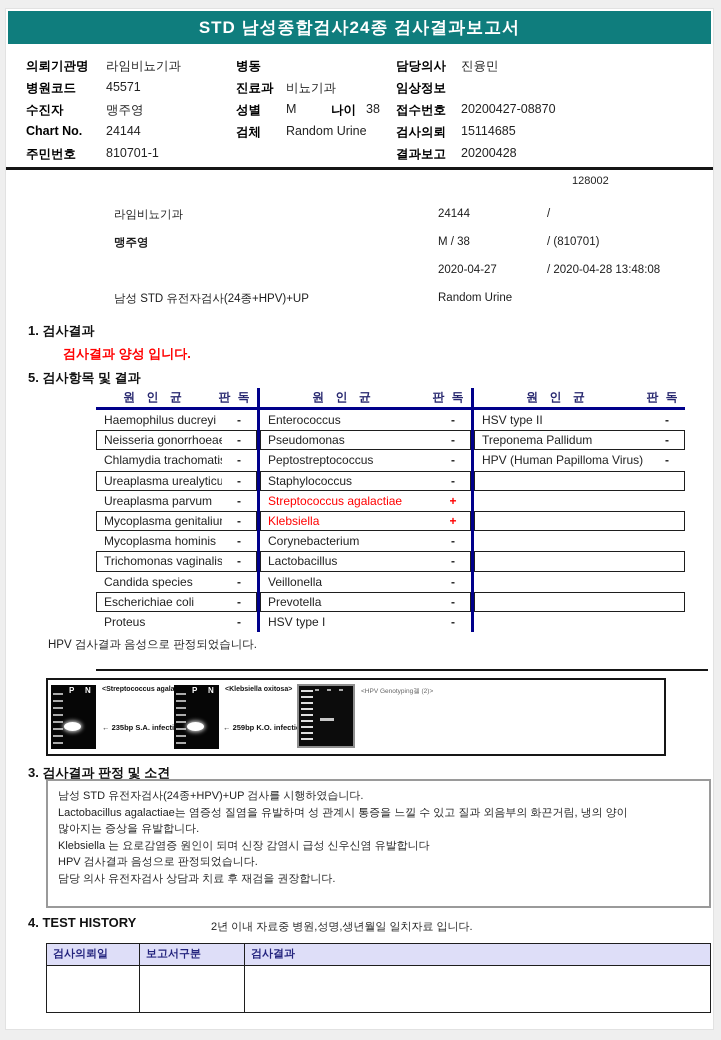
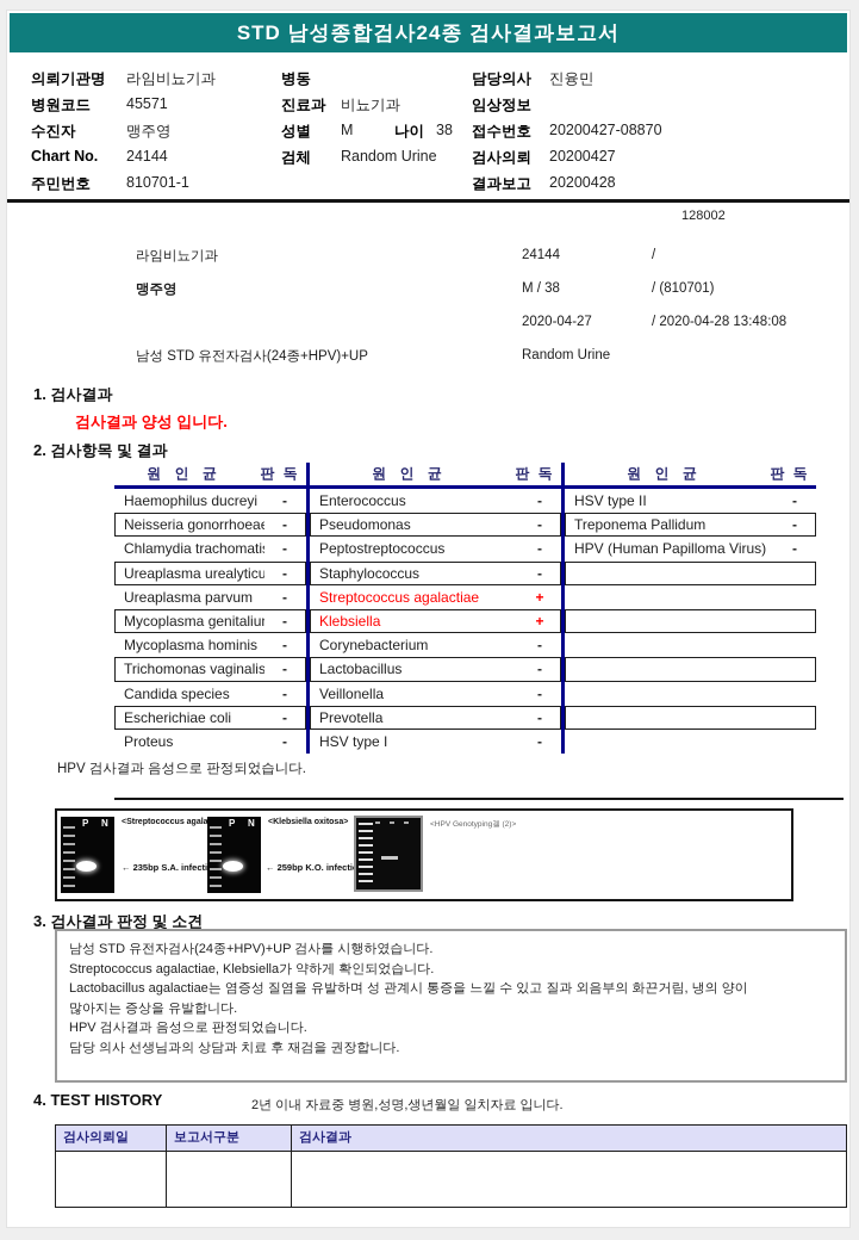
  STD 남성종합검사24종 검사결과보고서
  의뢰기관명
  라임비뇨기과
  병원코드
  45571
  수진자
  맹주영
  Chart No.
  24144
  주민번호
  810701-1
  병동
  진료과
  비뇨기과
  성별
  M
  나이
  38
  검체
  Random Urine
  담당의사
  진융민
  임상정보
  접수번호
  20200427-08870
  검사의뢰
- 15114685
+ 20200427
  결과보고
  20200428
  128002
  라임비뇨기과
  24144
  /
  맹주영
  M / 38
  / (810701)
  2020-04-27
  / 2020-04-28 13:48:08
  남성 STD 유전자검사(24종+HPV)+UP
  Random Urine
  1. 검사결과
  검사결과 양성 입니다.
- 5. 검사항목 및 결과
+ 2. 검사항목 및 결과
  원 인 균
  판 독
  Haemophilus ducreyi
  -
  Neisseria gonorrhoea
  -
  Chlamydia trachomati
  -
  Ureaplasma urealyticu
  -
  Ureaplasma parvum
  -
  Mycoplasma genitaliu
  -
  Mycoplasma hominis
  -
  Trichomonas vaginalis
  -
  Candida species
  -
  Escherichiae coli
  -
  Proteus
  -
  원 인 균
  판 독
  Enterococcus
  -
  Pseudomonas
  -
  Peptostreptococcus
  -
  Staphylococcus
  -
  Streptococcus agalactiae
  +
  Klebsiella
  +
  Corynebacterium
  -
  Lactobacillus
  -
  Veillonella
  -
  Prevotella
  -
  HSV type I
  -
  원 인 균
  판 독
  HSV type II
  -
  Treponema Pallidum
  -
  HPV (Human Papilloma Virus)
  -
  HPV 검사결과 음성으로 판정되었습니다.
  P
  N
  ← 235bp S.A. infect
  P
  N
  ← 259bp K.O. infecti
  3. 검사결과 판정 및 소견
  남성 STD 유전자검사(24종+HPV)+UP 검사를 시행하였습니다.
+ Streptococcus agalactiae, Klebsiella가 약하게 확인되었습니다.
  Lactobacillus agalactiae는 염증성 질염을 유발하며 성 관계시 통증을 느낄 수 있고 질과 외음부의 화끈거림, 냉의 양이
  많아지는 증상을 유발합니다.
- Klebsiella 는 요로감염증 원인이 되며 신장 감염시 급성 신우신염 유발합니다
  HPV 검사결과 음성으로 판정되었습니다.
- 담당 의사 유전자검사 상담과 치료 후 재검을 권장합니다.
+ 담당 의사 선생님과의 상담과 치료 후 재검을 권장합니다.
  4. TEST HISTORY
  2년 이내 자료중 병원,성명,생년월일 일치자료 입니다.
  검사의뢰일	보고서구분	검사결과
